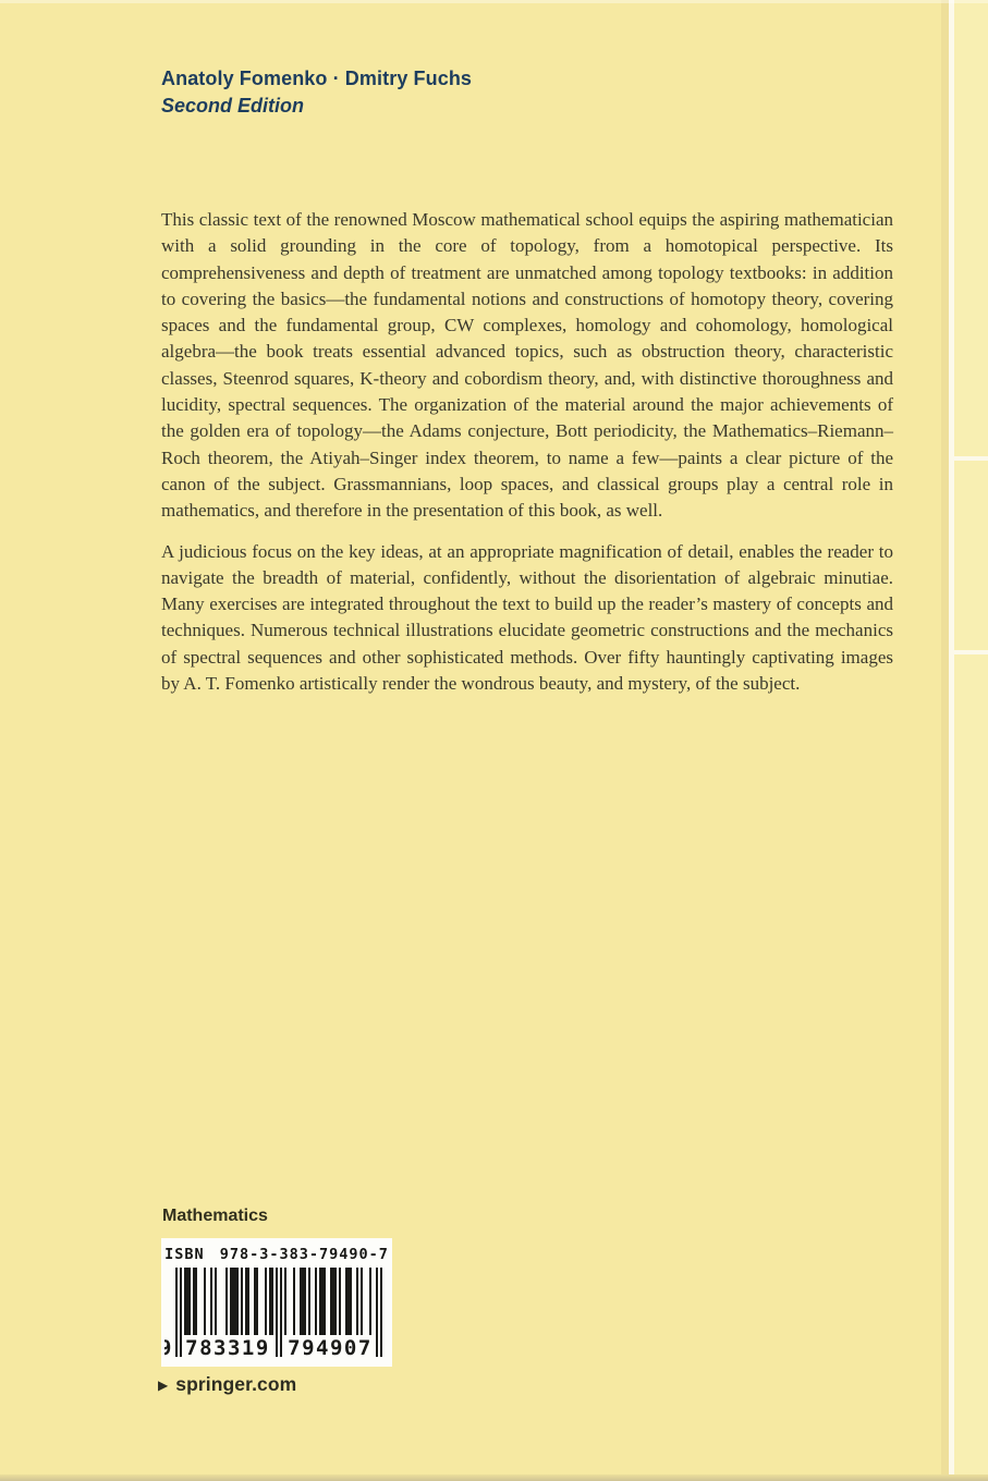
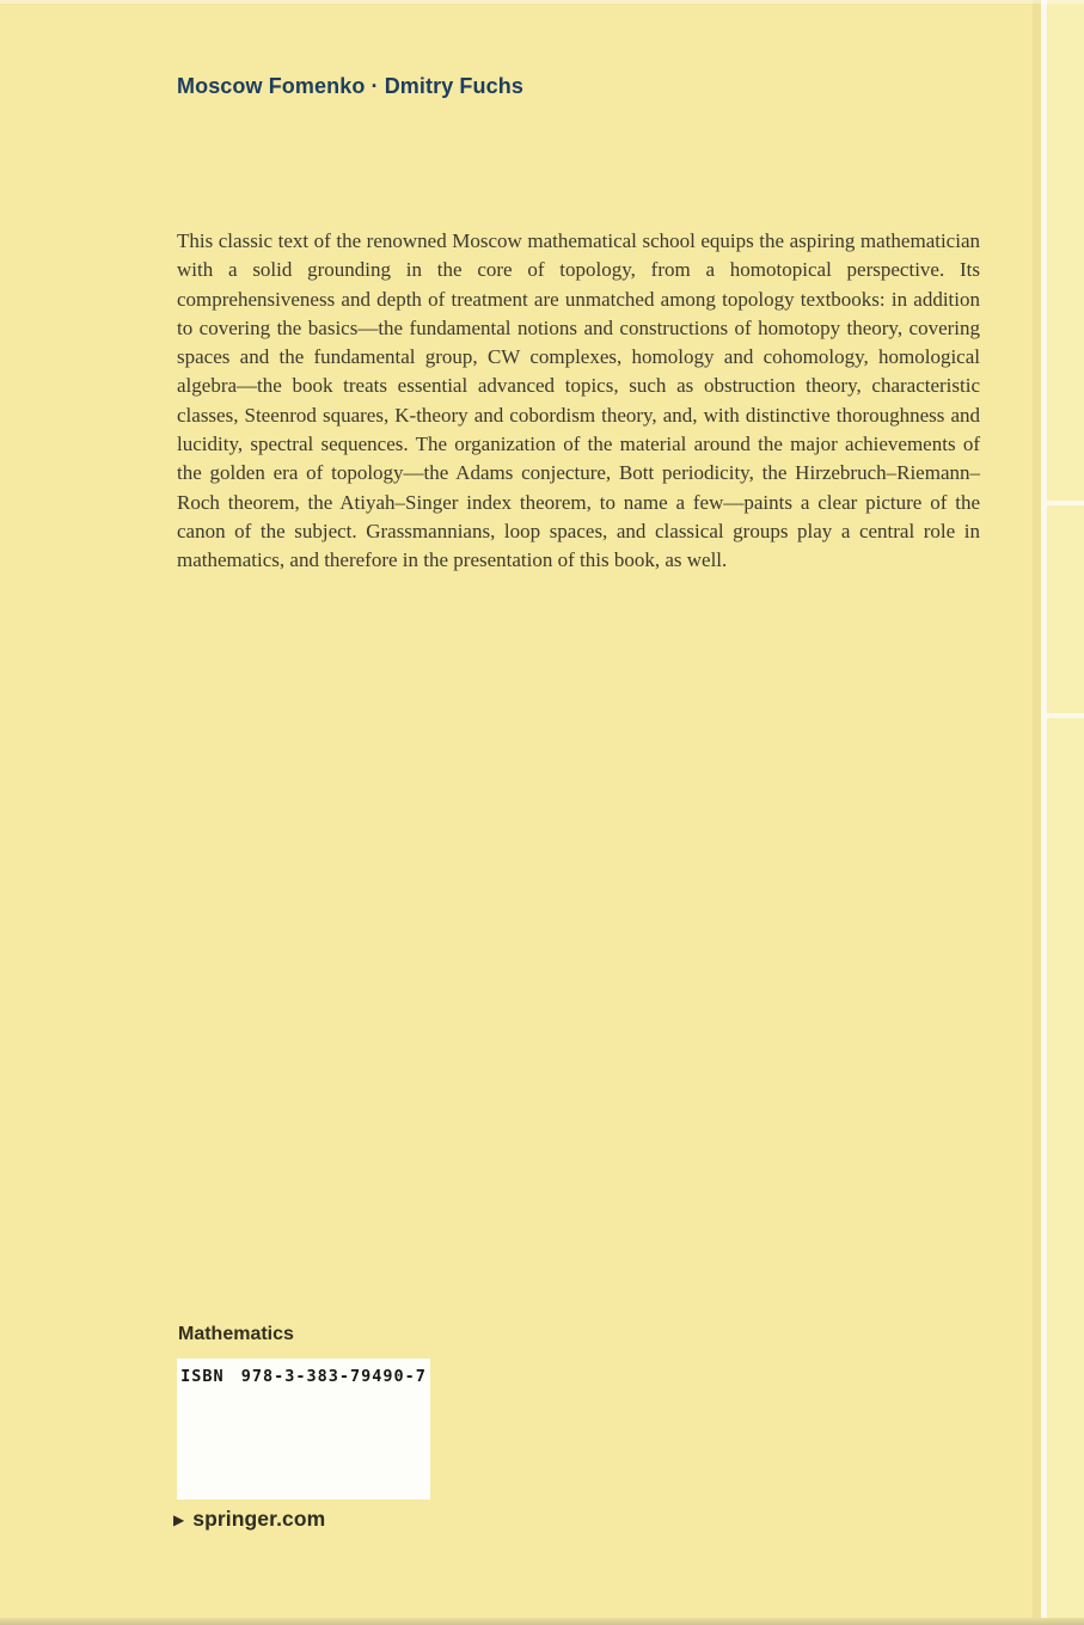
- Anatoly Fomenko · Dmitry Fuchs
+ Moscow Fomenko · Dmitry Fuchs
- Second Edition
- This classic text of the renowned Moscow mathematical school equips the aspiring mathematician with a solid grounding in the core of topology, from a homotopical perspective. Its comprehensiveness and depth of treatment are unmatched among topology textbooks: in addition to covering the basics—the fundamental notions and constructions of homotopy theory, covering spaces and the fundamental group, CW complexes, homology and cohomology, homological algebra—the book treats essential advanced topics, such as obstruction theory, characteristic classes, Steenrod squares, K-theory and cobordism theory, and, with distinctive thoroughness and lucidity, spectral sequences. The organization of the material around the major achievements of the golden era of topology—the Adams conjecture, Bott periodicity, the Mathematics–Riemann–Roch theorem, the Atiyah–Singer index theorem, to name a few—paints a clear picture of the canon of the subject. Grassmannians, loop spaces, and classical groups play a central role in mathematics, and therefore in the presentation of this book, as well.
+ This classic text of the renowned Moscow mathematical school equips the aspiring mathematician with a solid grounding in the core of topology, from a homotopical perspective. Its comprehensiveness and depth of treatment are unmatched among topology textbooks: in addition to covering the basics—the fundamental notions and constructions of homotopy theory, covering spaces and the fundamental group, CW complexes, homology and cohomology, homological algebra—the book treats essential advanced topics, such as obstruction theory, characteristic classes, Steenrod squares, K-theory and cobordism theory, and, with distinctive thoroughness and lucidity, spectral sequences. The organization of the material around the major achievements of the golden era of topology—the Adams conjecture, Bott periodicity, the Hirzebruch–Riemann–Roch theorem, the Atiyah–Singer index theorem, to name a few—paints a clear picture of the canon of the subject. Grassmannians, loop spaces, and classical groups play a central role in mathematics, and therefore in the presentation of this book, as well.
- A judicious focus on the key ideas, at an appropriate magnification of detail, enables the reader to navigate the breadth of material, confidently, without the disorientation of algebraic minutiae. Many exercises are integrated throughout the text to build up the reader’s mastery of concepts and techniques. Numerous technical illustrations elucidate geometric constructions and the mechanics of spectral sequences and other sophisticated methods. Over fifty hauntingly captivating images by A. T. Fomenko artistically render the wondrous beauty, and mystery, of the subject.
  Mathematics
  ISBN 978-3-383-79490-7
- 9
- 783319
- 794907
  ▶
  springer.com
